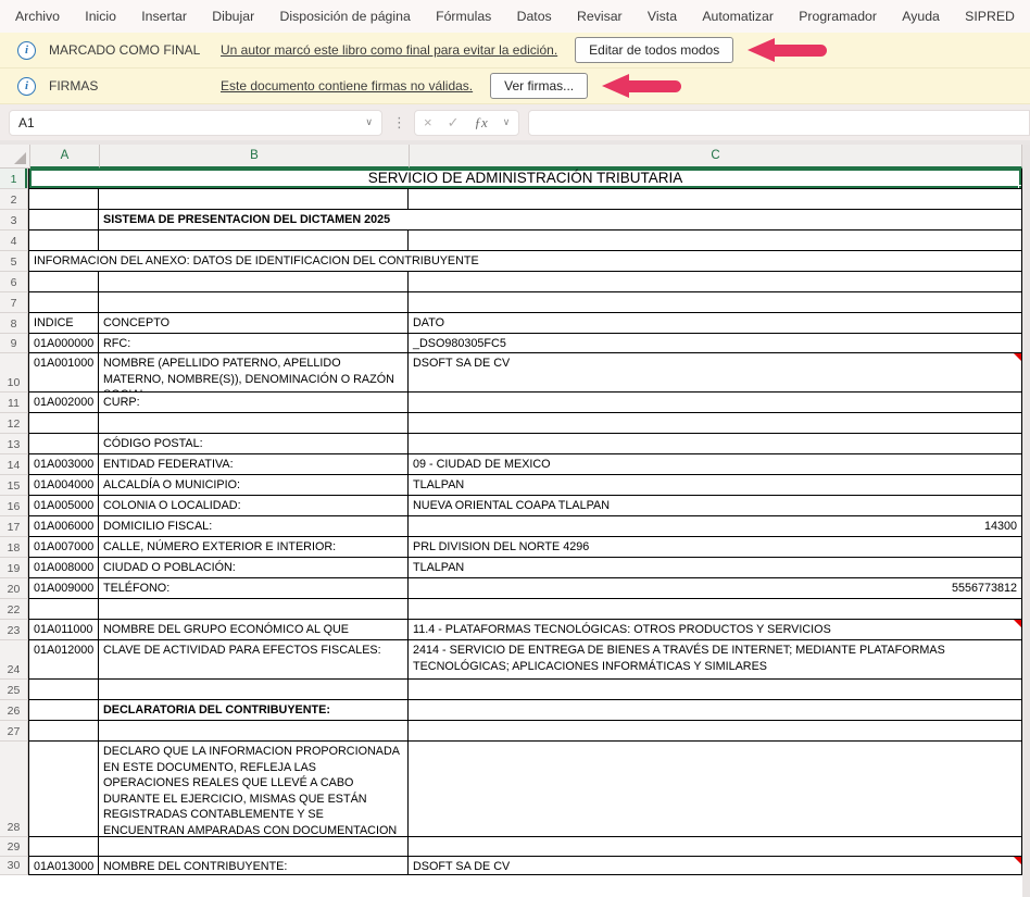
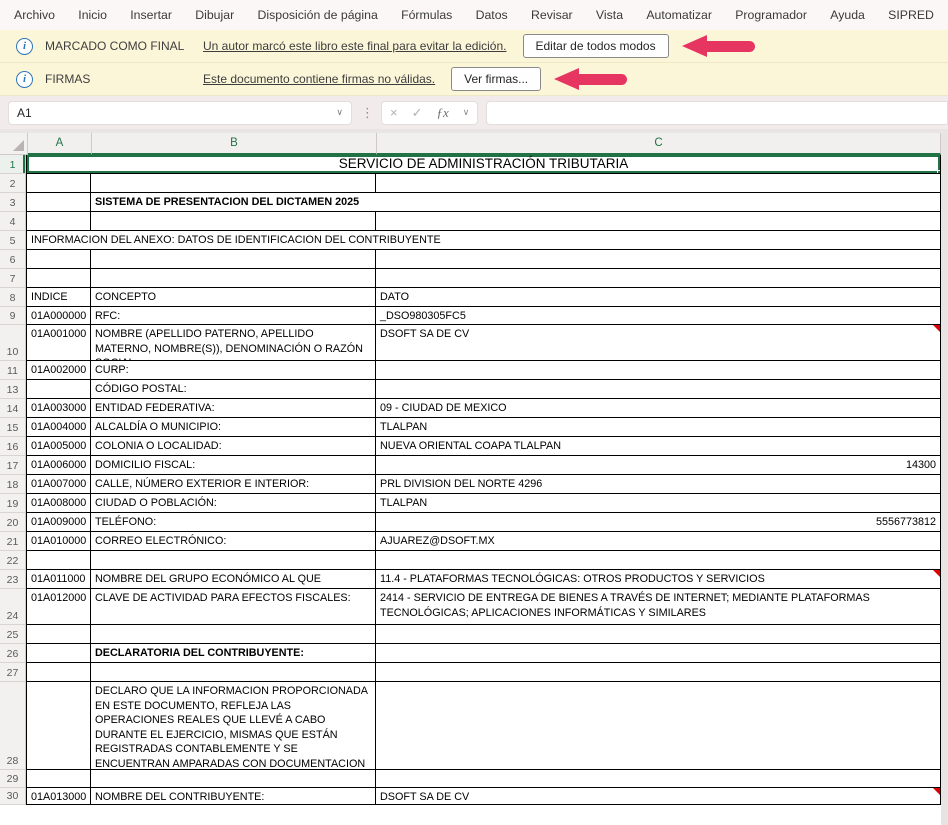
  Archivo
  Inicio
  Insertar
  Dibujar
  Disposición de página
  Fórmulas
  Datos
  Revisar
  Vista
  Automatizar
  Programador
  Ayuda
  SIPRED
  i
  MARCADO COMO FINAL
- Un autor marcó este libro como final para evitar la edición.
+ Un autor marcó este libro este final para evitar la edición.
  Editar de todos modos
  i
  FIRMAS
  Este documento contiene firmas no válidas.
  Ver firmas...
  A1
  ∨
  ⋮
  ×
  ✓
  ƒx
  ∨
  A
  B
  C
  1
  SERVICIO DE ADMINISTRACIÓN TRIBUTARIA
  2
  3
  SISTEMA DE PRESENTACION DEL DICTAMEN 2025
  4
  5
  INFORMACION DEL ANEXO: DATOS DE IDENTIFICACION DEL CONTRIBUYENTE
  6
  7
  8
  INDICE
  CONCEPTO
  DATO
  9
  01A000000
  RFC:
  _DSO980305FC5
  10
  01A001000
  NOMBRE (APELLIDO PATERNO, APELLIDO MATERNO, NOMBRE(S)), DENOMINACIÓN O RAZÓN
  DSOFT SA DE CV
  11
  01A002000
  CURP:
- 12
  13
  CÓDIGO POSTAL:
  14
  01A003000
  ENTIDAD FEDERATIVA:
  09 - CIUDAD DE MEXICO
  15
  01A004000
  ALCALDÍA O MUNICIPIO:
  TLALPAN
  16
  01A005000
  COLONIA O LOCALIDAD:
  NUEVA ORIENTAL COAPA TLALPAN
  17
  01A006000
  DOMICILIO FISCAL:
  14300
  18
  01A007000
  CALLE, NÚMERO EXTERIOR E INTERIOR:
  PRL DIVISION DEL NORTE 4296
  19
  01A008000
  CIUDAD O POBLACIÓN:
  TLALPAN
  20
  01A009000
  TELÉFONO:
  5556773812
+ 21
+ 01A010000
+ CORREO ELECTRÓNICO:
+ AJUAREZ@DSOFT.MX
  22
  23
  01A011000
  NOMBRE DEL GRUPO ECONÓMICO AL QUE
  11.4 - PLATAFORMAS TECNOLÓGICAS: OTROS PRODUCTOS Y SERVICIOS
  24
  01A012000
  CLAVE DE ACTIVIDAD PARA EFECTOS FISCALES:
  2414 - SERVICIO DE ENTREGA DE BIENES A TRAVÉS DE INTERNET; MEDIANTE PLATAFORMAS TECNOLÓGICAS; APLICACIONES INFORMÁTICAS Y SIMILARES
  25
  26
  DECLARATORIA DEL CONTRIBUYENTE:
  27
  28
  DECLARO QUE LA INFORMACION PROPORCIONADA EN ESTE DOCUMENTO, REFLEJA LAS OPERACIONES REALES QUE LLEVÉ A CABO DURANTE EL EJERCICIO, MISMAS QUE ESTÁN REGISTRADAS CONTABLEMENTE Y SE ENCUENTRAN AMPARADAS CON DOCUMENTACION
  29
  30
  01A013000
  NOMBRE DEL CONTRIBUYENTE:
  DSOFT SA DE CV
